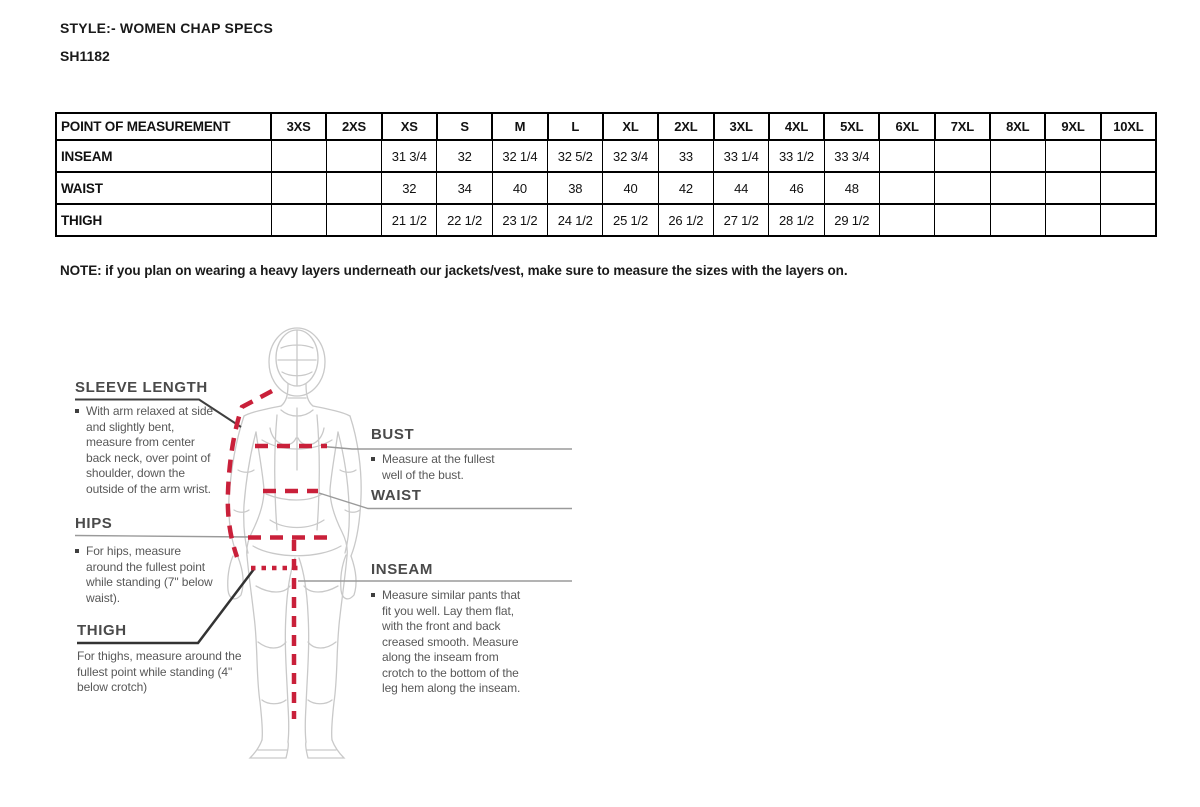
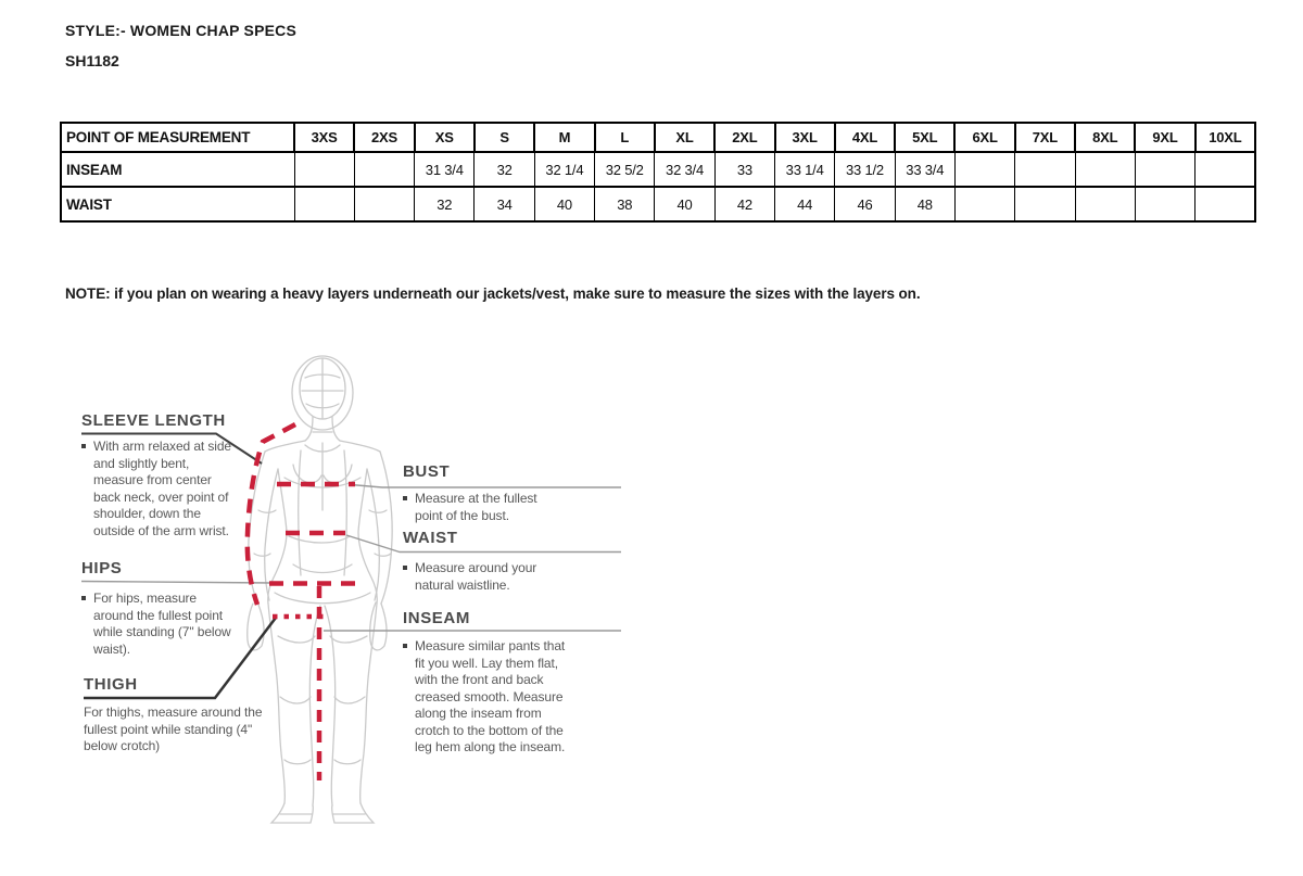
  STYLE:- WOMEN CHAP SPECS
  SH1182
  POINT OF MEASUREMENT	3XS	2XS	XS	S	M	L	XL	2XL	3XL	4XL	5XL	6XL	7XL	8XL	9XL	10XL
  INSEAM			31 3/4	32	32 1/4	32 5/2	32 3/4	33	33 1/4	33 1/2	33 3/4
  WAIST			32	34	40	38	40	42	44	46	48
- THIGH			21 1/2	22 1/2	23 1/2	24 1/2	25 1/2	26 1/2	27 1/2	28 1/2	29 1/2
  NOTE: if you plan on wearing a heavy layers underneath our jackets/vest, make sure to measure the sizes with the layers on.
  SLEEVE LENGTH
  With arm relaxed at side and slightly bent, measure from center back neck, over point of shoulder, down the outside of the arm wrist.
  HIPS
  For hips, measure around the fullest point while standing (7" below waist).
  THIGH
  For thighs, measure around the fullest point while standing (4" below crotch)
  BUST
- Measure at the fullest well of the bust.
+ Measure at the fullest point of the bust.
  WAIST
+ Measure around your natural waistline.
  INSEAM
  Measure similar pants that fit you well. Lay them flat, with the front and back creased smooth. Measure along the inseam from crotch to the bottom of the leg hem along the inseam.
